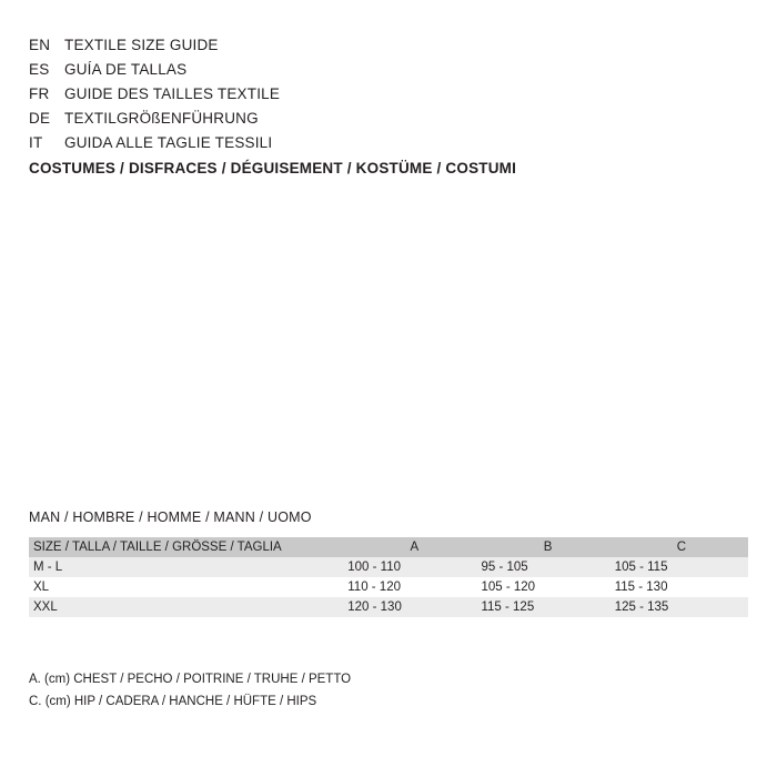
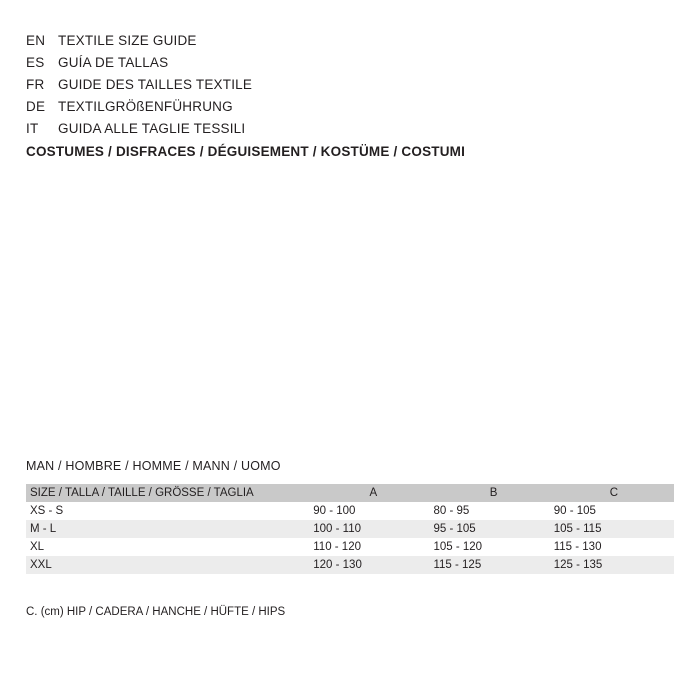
  EN
  TEXTILE SIZE GUIDE
  ES
  GUÍA DE TALLAS
  FR
  GUIDE DES TAILLES TEXTILE
  DE
  TEXTILGRÖßENFÜHRUNG
  IT
  GUIDA ALLE TAGLIE TESSILI
  COSTUMES / DISFRACES / DÉGUISEMENT / KOSTÜME / COSTUMI
  MAN / HOMBRE / HOMME / MANN / UOMO
  SIZE / TALLA / TAILLE / GRÖSSE / TAGLIA	A	B	C
+ XS - S	90 - 100	80 - 95	90 - 105
  M - L	100 - 110	95 - 105	105 - 115
  XL	110 - 120	105 - 120	115 - 130
  XXL	120 - 130	115 - 125	125 - 135
- A. (cm) CHEST / PECHO / POITRINE / TRUHE / PETTO
  C. (cm) HIP / CADERA / HANCHE / HÜFTE / HIPS
